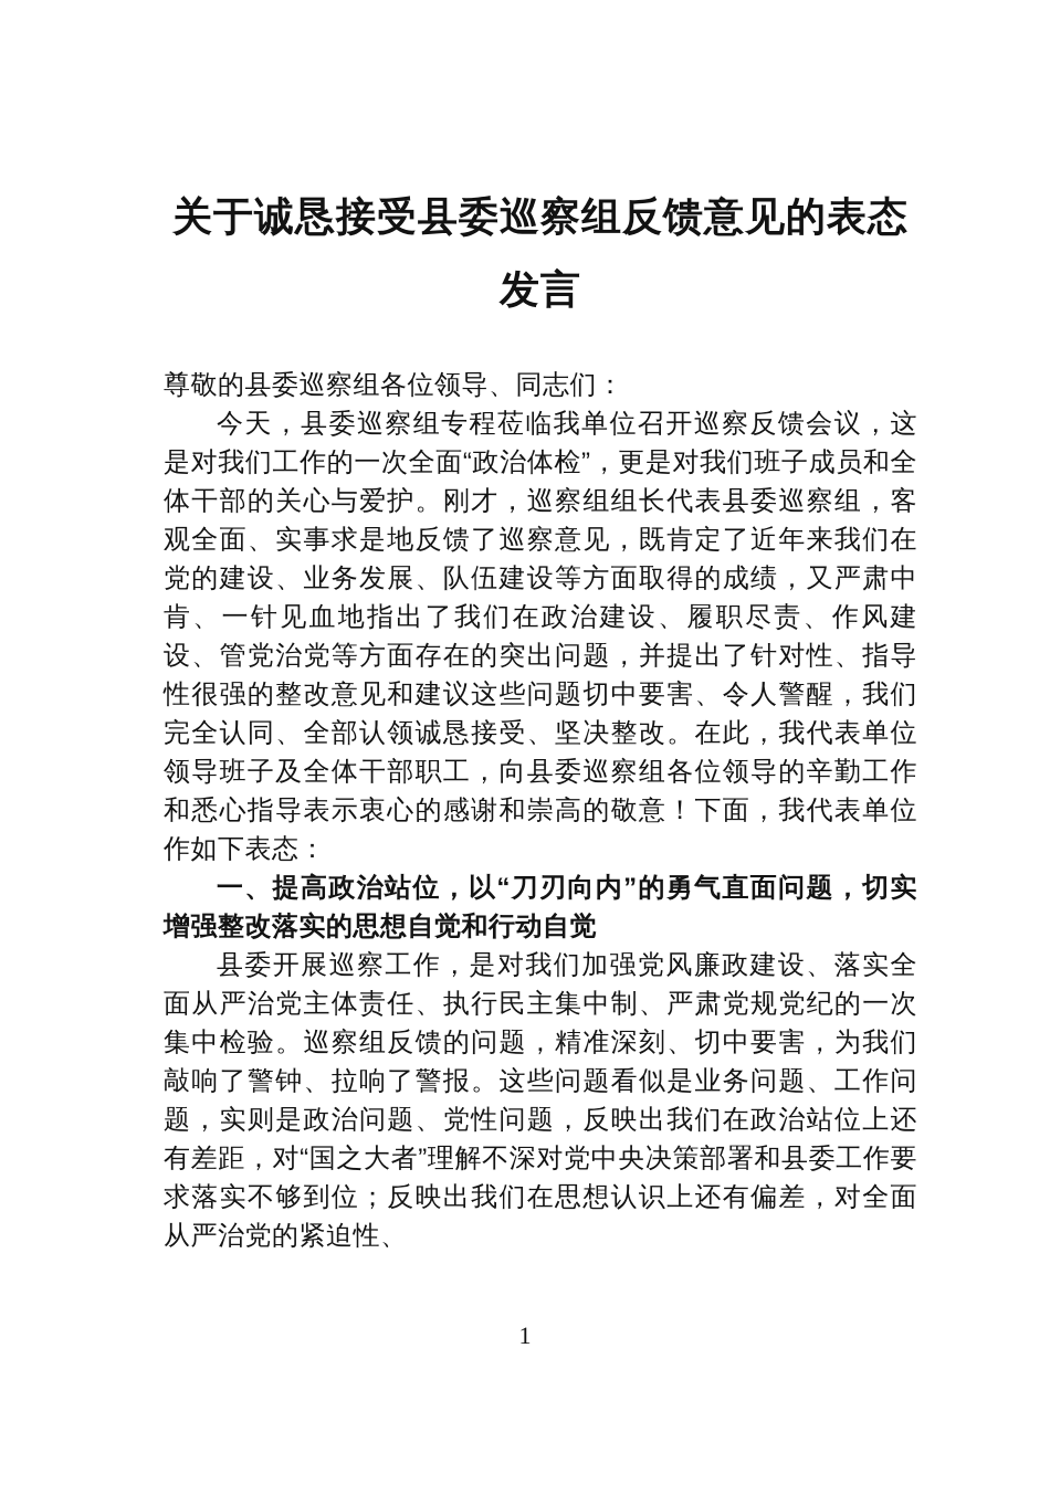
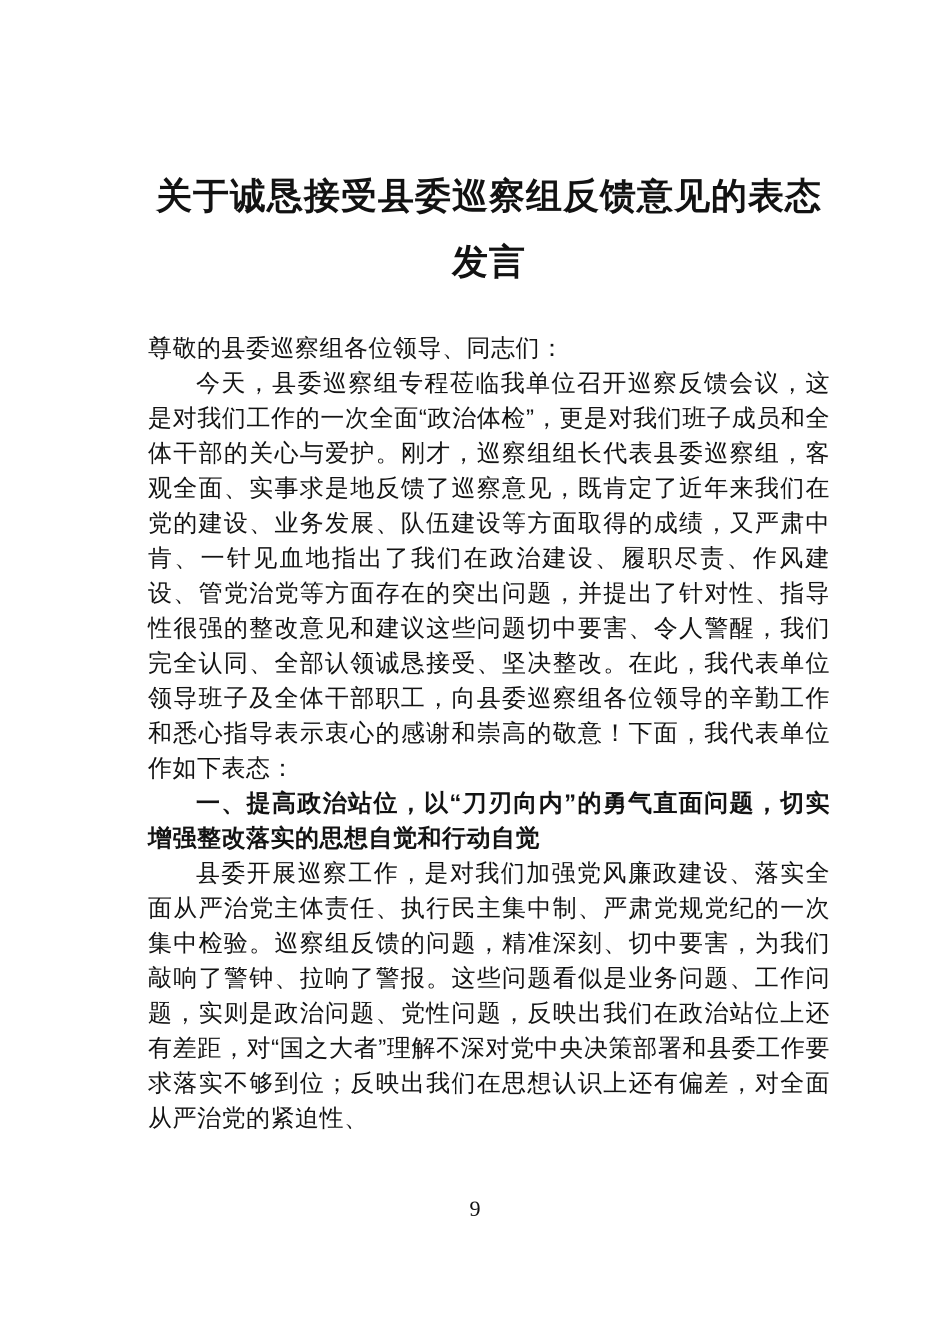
  关于诚恳接受县委巡察组反馈意见的表态发言
  尊敬的县委巡察组各位领导、同志们：
  今天，县委巡察组专程莅临我单位召开巡察反馈会议，这是对我们工作的一次全面“政治体检”，更是对我们班子成员和全体干部的关心与爱护。刚才，巡察组组长代表县委巡察组，客观全面、实事求是地反馈了巡察意见，既肯定了近年来我们在党的建设、业务发展、队伍建设等方面取得的成绩，又严肃中肯、一针见血地指出了我们在政治建设、履职尽责、作风建设、管党治党等方面存在的突出问题，并提出了针对性、指导性很强的整改意见和建议这些问题切中要害、令人警醒，我们完全认同、全部认领诚恳接受、坚决整改。在此，我代表单位领导班子及全体干部职工，向县委巡察组各位领导的辛勤工作和悉心指导表示衷心的感谢和崇高的敬意！下面，我代表单位作如下表态：
  一、提高政治站位，以“刀刃向内”的勇气直面问题，切实增强整改落实的思想自觉和行动自觉
  县委开展巡察工作，是对我们加强党风廉政建设、落实全面从严治党主体责任、执行民主集中制、严肃党规党纪的一次集中检验。巡察组反馈的问题，精准深刻、切中要害，为我们敲响了警钟、拉响了警报。这些问题看似是业务问题、工作问题，实则是政治问题、党性问题，反映出我们在政治站位上还有差距，对“国之大者”理解不深对党中央决策部署和县委工作要求落实不够到位；反映出我们在思想认识上还有偏差，对全面从严治党的紧迫性、
- 1
+ 9
